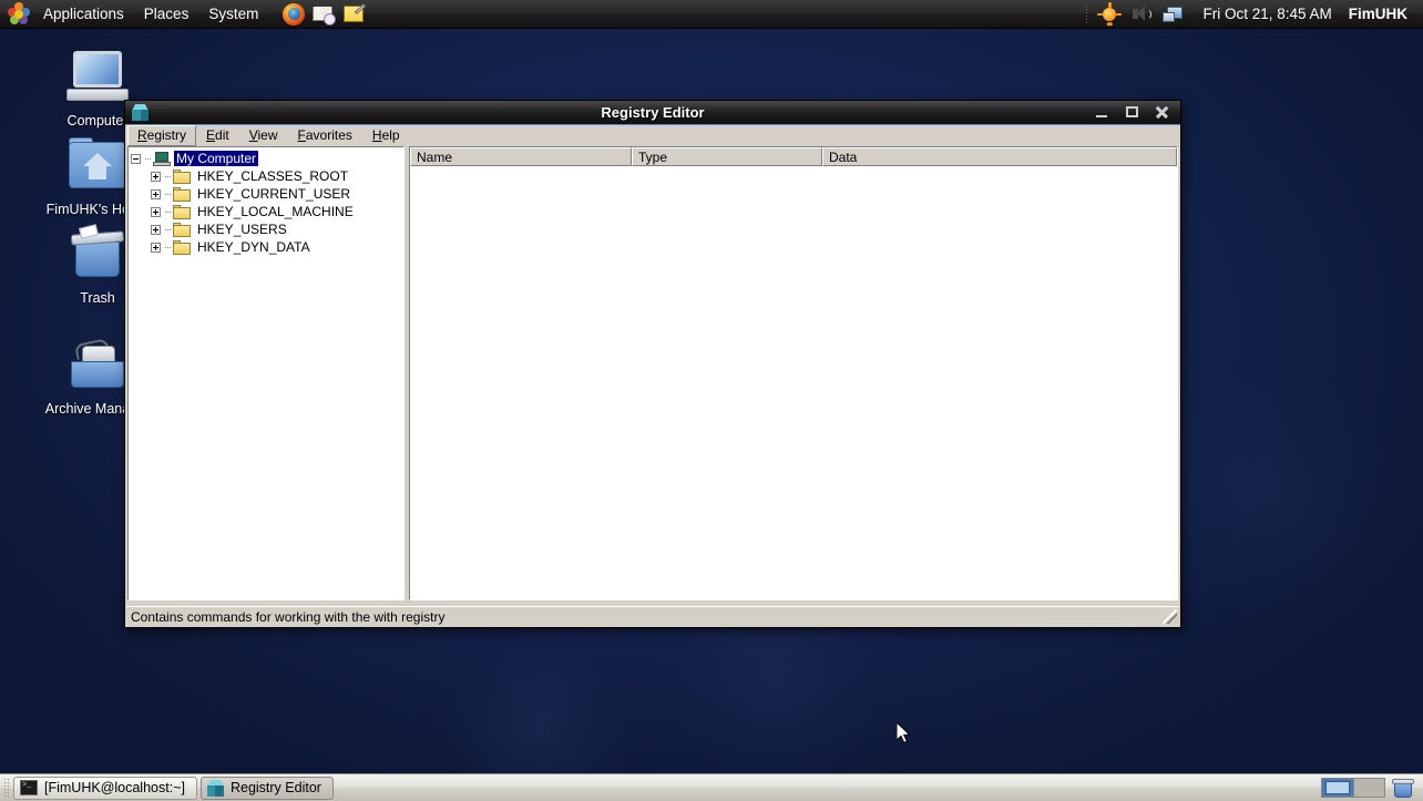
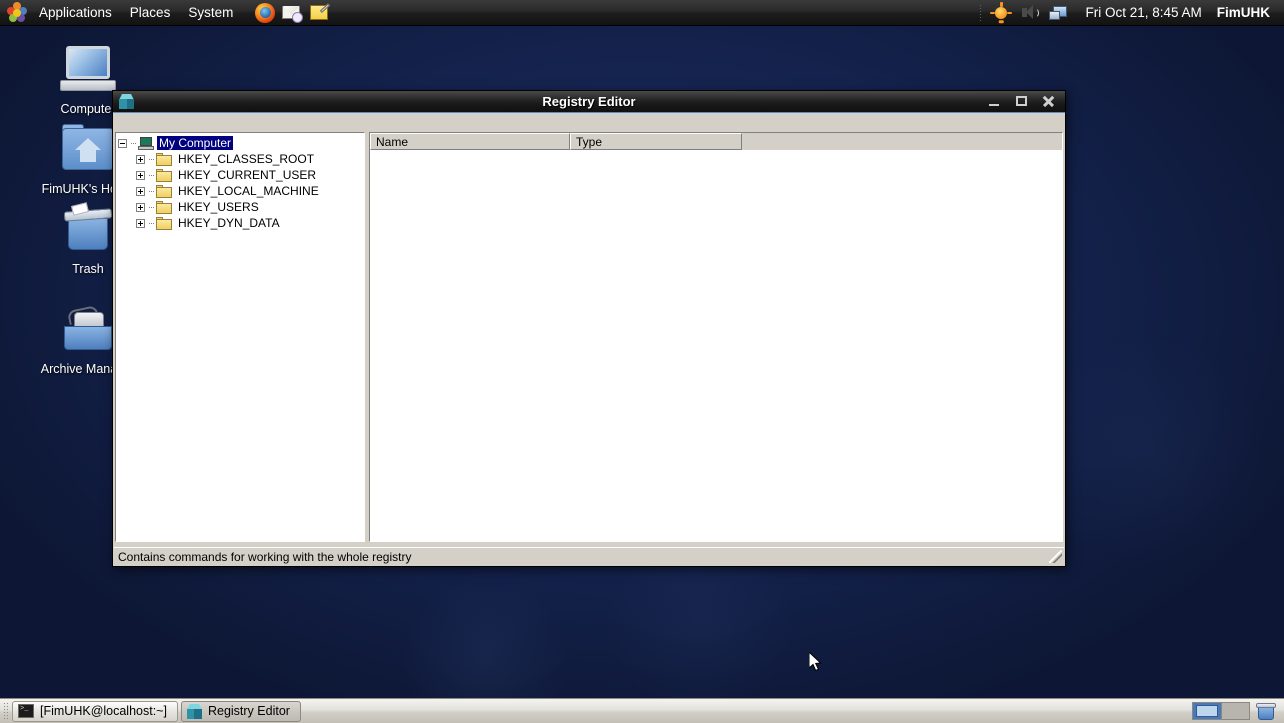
  Compute
  FimUHK's H
  Trash
  Archive Man
  Applications
  Places
  System
  Fri Oct 21, 8:45 AM
  FimUHK
  Registry Editor
- Registry
- Edit
- View
- Favorites
- Help
  My Computer
  HKEY_CLASSES_ROOT
  HKEY_CURRENT_USER
  HKEY_LOCAL_MACHINE
  HKEY_USERS
  HKEY_DYN_DATA
  Name
  Type
- Data
- Contains commands for working with the with registry
+ Contains commands for working with the whole registry
  >_
  [FimUHK@localhost:~]
  Registry Editor
